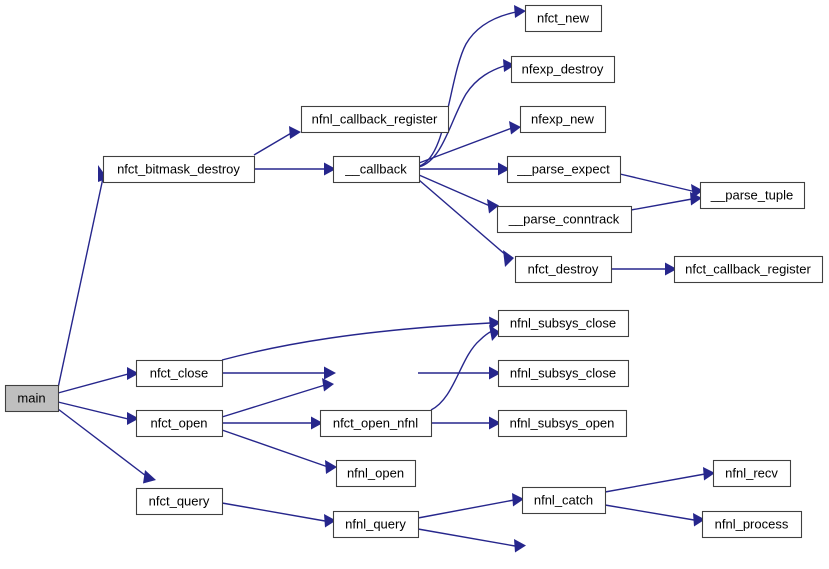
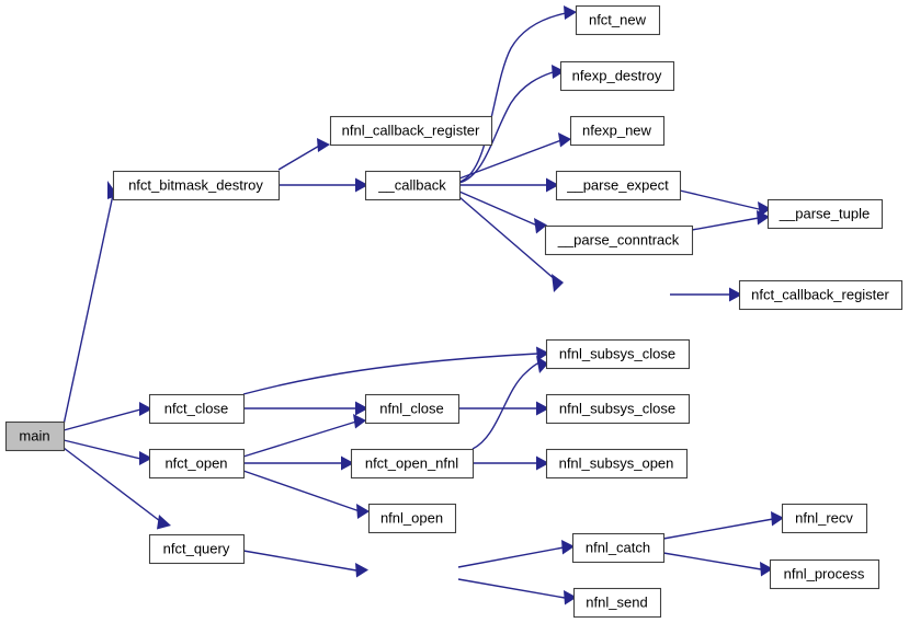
  main
  nfct_bitmask_destroy
  nfnl_callback_register
  __callback
  nfct_new
  nfexp_destroy
  nfexp_new
  __parse_expect
  __parse_conntrack
  __parse_tuple
- nfct_destroy
  nfct_callback_register
  nfnl_subsys_close
  nfct_close
+ nfnl_close
  nfnl_subsys_close
  nfct_open
  nfct_open_nfnl
  nfnl_subsys_open
  nfnl_open
  nfnl_recv
  nfct_query
  nfnl_catch
- nfnl_query
  nfnl_process
+ nfnl_send
